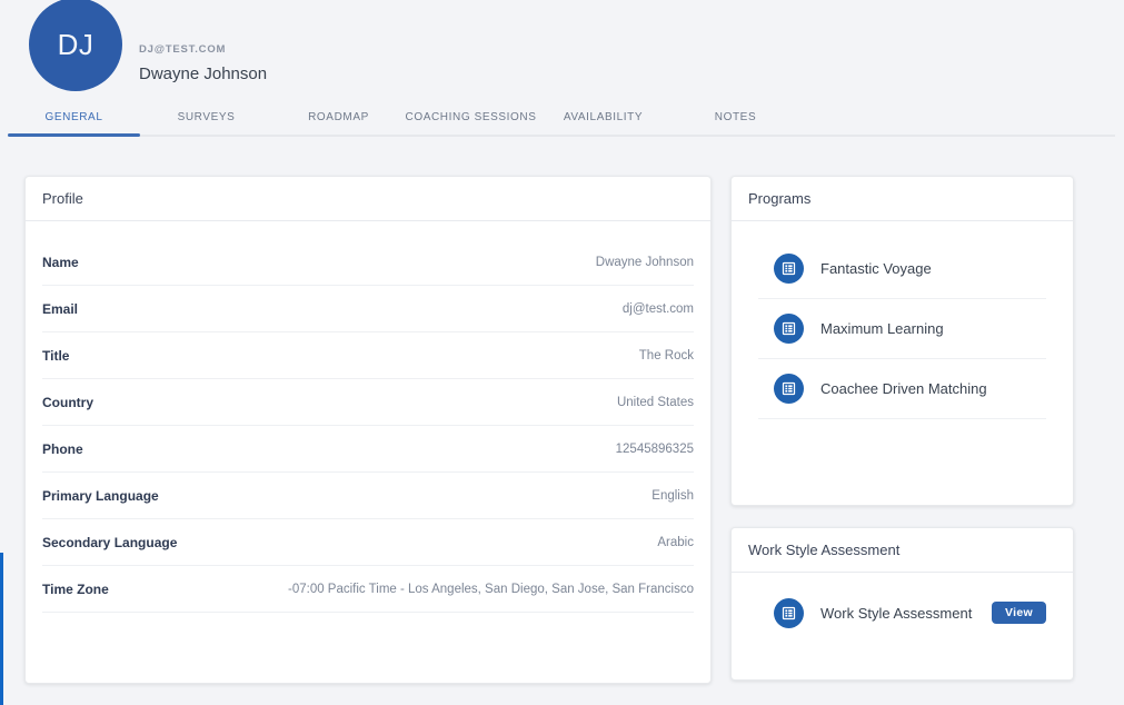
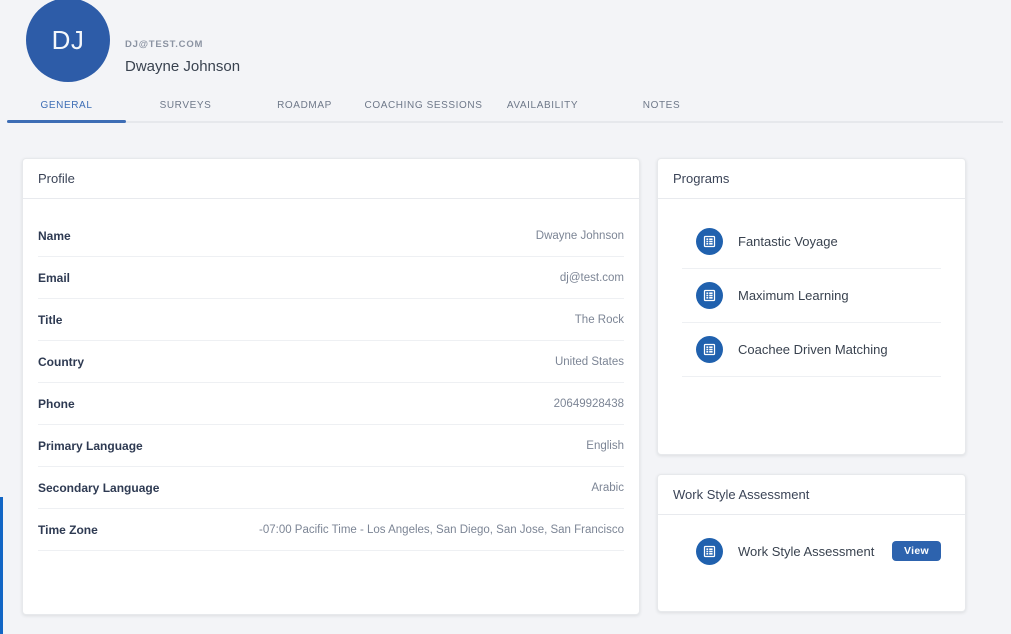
  DJ
  DJ@TEST.COM
  Dwayne Johnson
  GENERAL
  SURVEYS
  ROADMAP
  COACHING SESSIONS
  AVAILABILITY
  NOTES
  Profile
  Name
  Dwayne Johnson
  Email
  dj@test.com
  Title
  The Rock
  Country
  United States
  Phone
- 12545896325
+ 20649928438
  Primary Language
  English
  Secondary Language
  Arabic
  Time Zone
  -07:00 Pacific Time - Los Angeles, San Diego, San Jose, San Francisco
  Programs
  Fantastic Voyage
  Maximum Learning
  Coachee Driven Matching
  Work Style Assessment
  Work Style Assessment
  View
